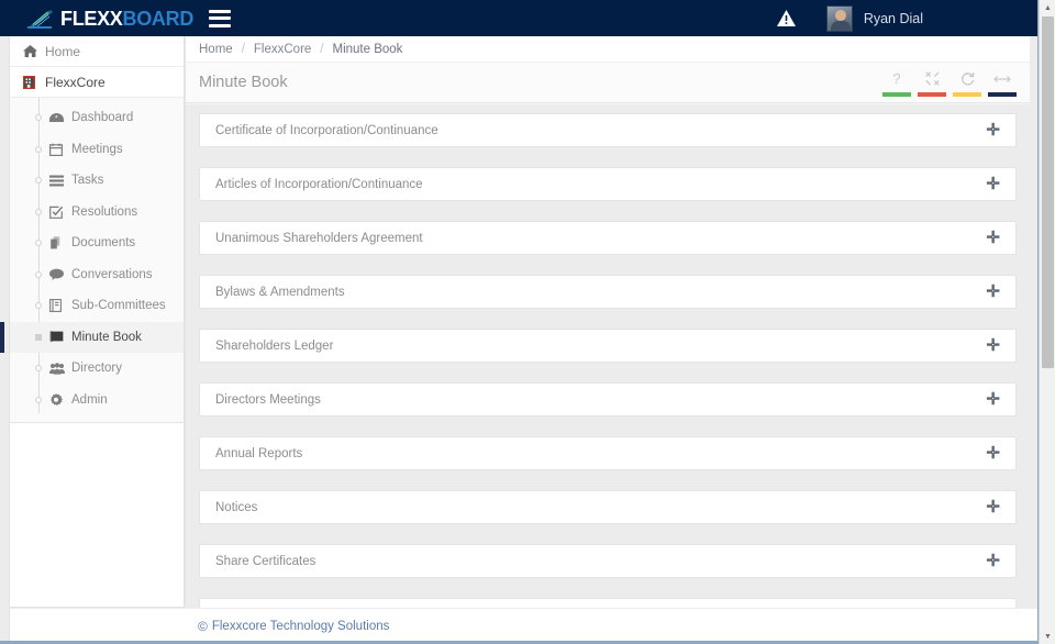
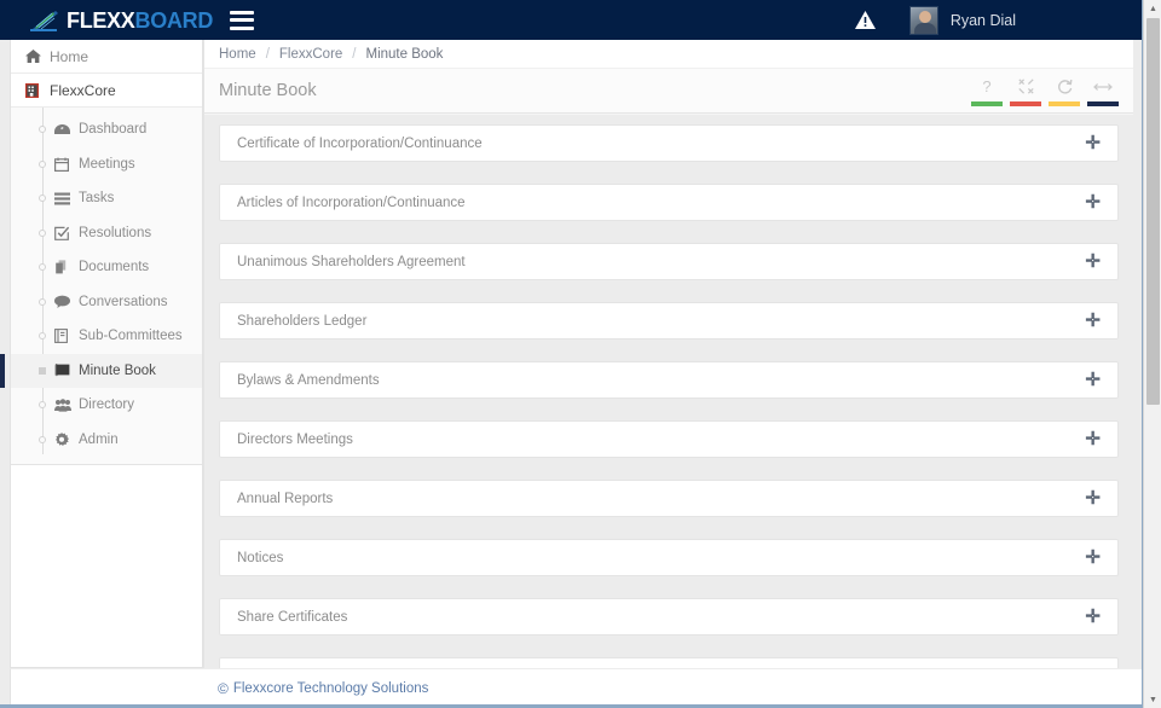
  FLEXXBOARD
  Ryan Dial
  Home
  FlexxCore
  Dashboard
  Meetings
  Tasks
  Resolutions
  Documents
  Conversations
  Sub-Committees
  Minute Book
  Directory
  Admin
  Home
  /
  FlexxCore
  /
  Minute Book
  Minute Book
  ?
  Certificate of Incorporation/Continuance
  ✛
  Articles of Incorporation/Continuance
  ✛
  Unanimous Shareholders Agreement
  ✛
- Bylaws & Amendments
+ Shareholders Ledger
  ✛
- Shareholders Ledger
+ Bylaws & Amendments
  ✛
  Directors Meetings
  ✛
  Annual Reports
  ✛
  Notices
  ✛
  Share Certificates
  ✛
  ©
  Flexxcore Technology Solutions
